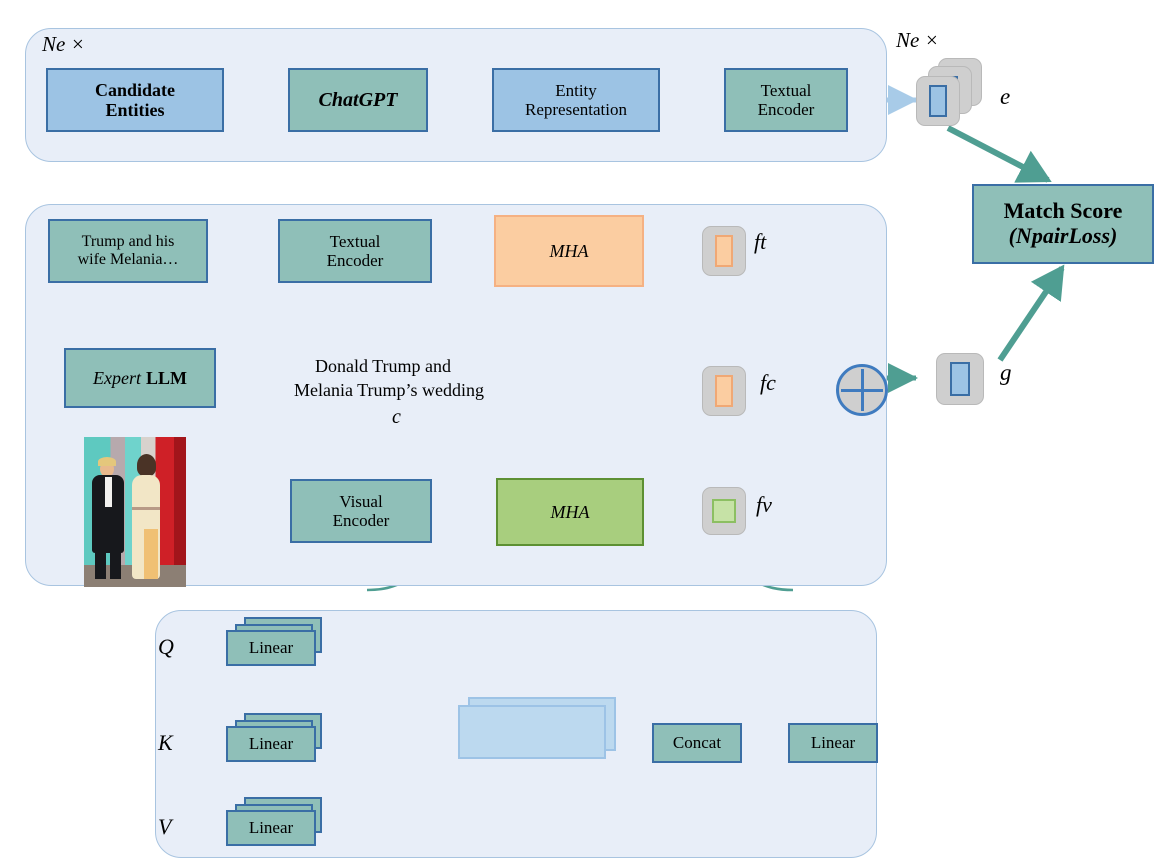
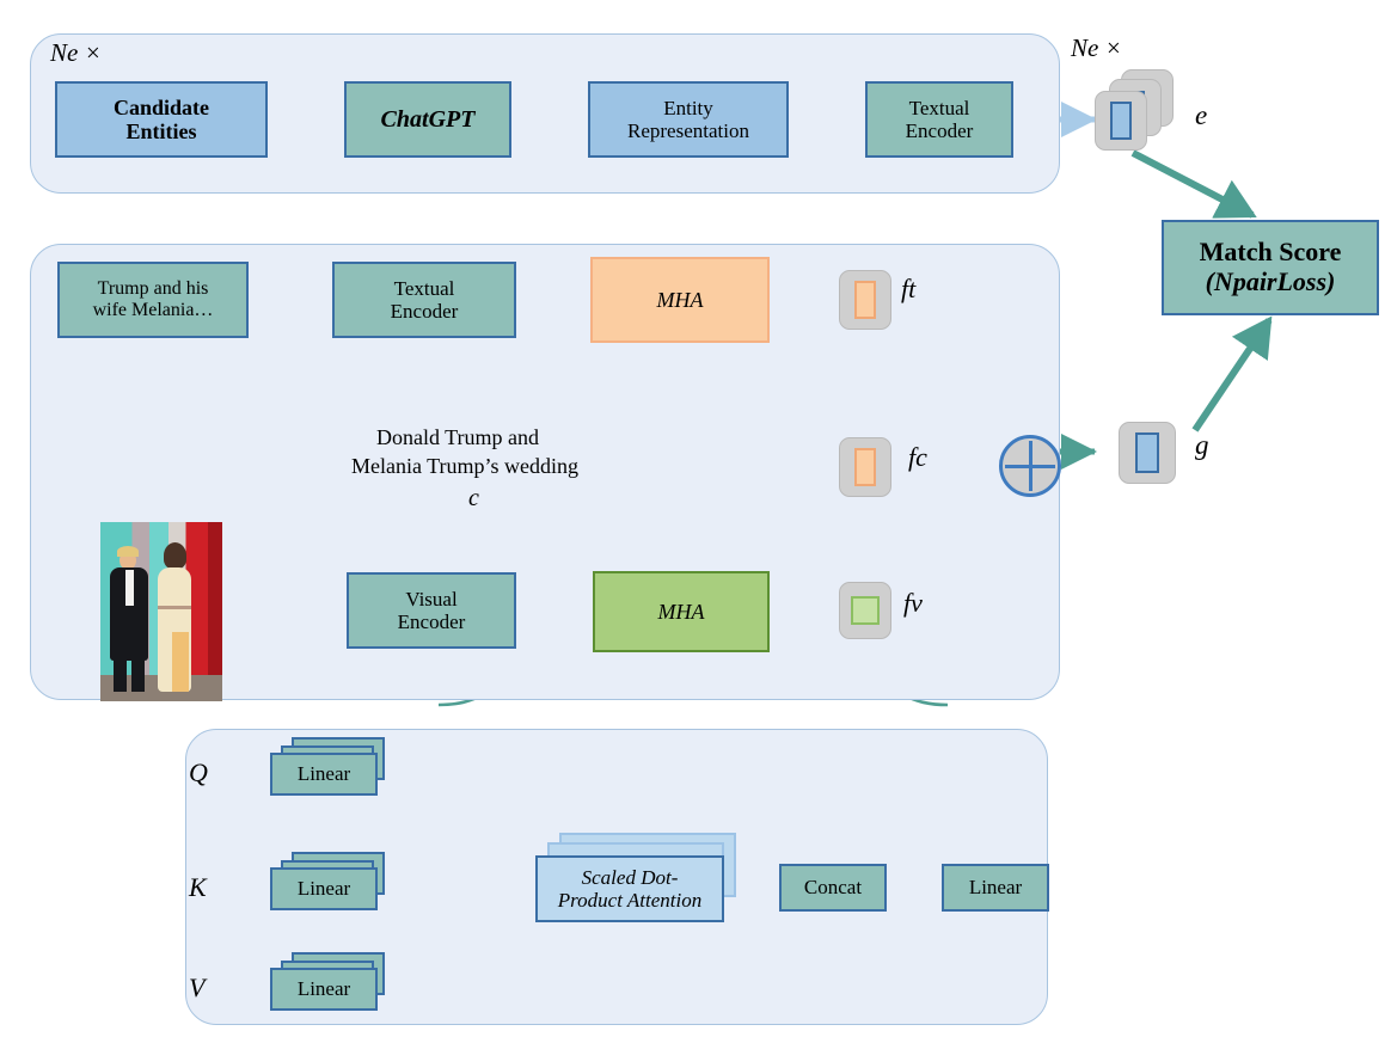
  Ne ×
  Candidate
  Entities
  ChatGPT
  Entity
  Representation
  Textual
  Encoder
  Ne ×
  e
  Match Score
  (NpairLoss)
  Trump and his
  wife Melania…
  Textual
  Encoder
  MHA
  ft
- Expert
- LLM
  Donald Trump and
  Melania Trump’s wedding
  c
  fc
  Visual
  Encoder
  MHA
  fv
  g
  Q
  Linear
  K
  Linear
  V
  Linear
+ Scaled Dot-
+ Product Attention
  Concat
  Linear
